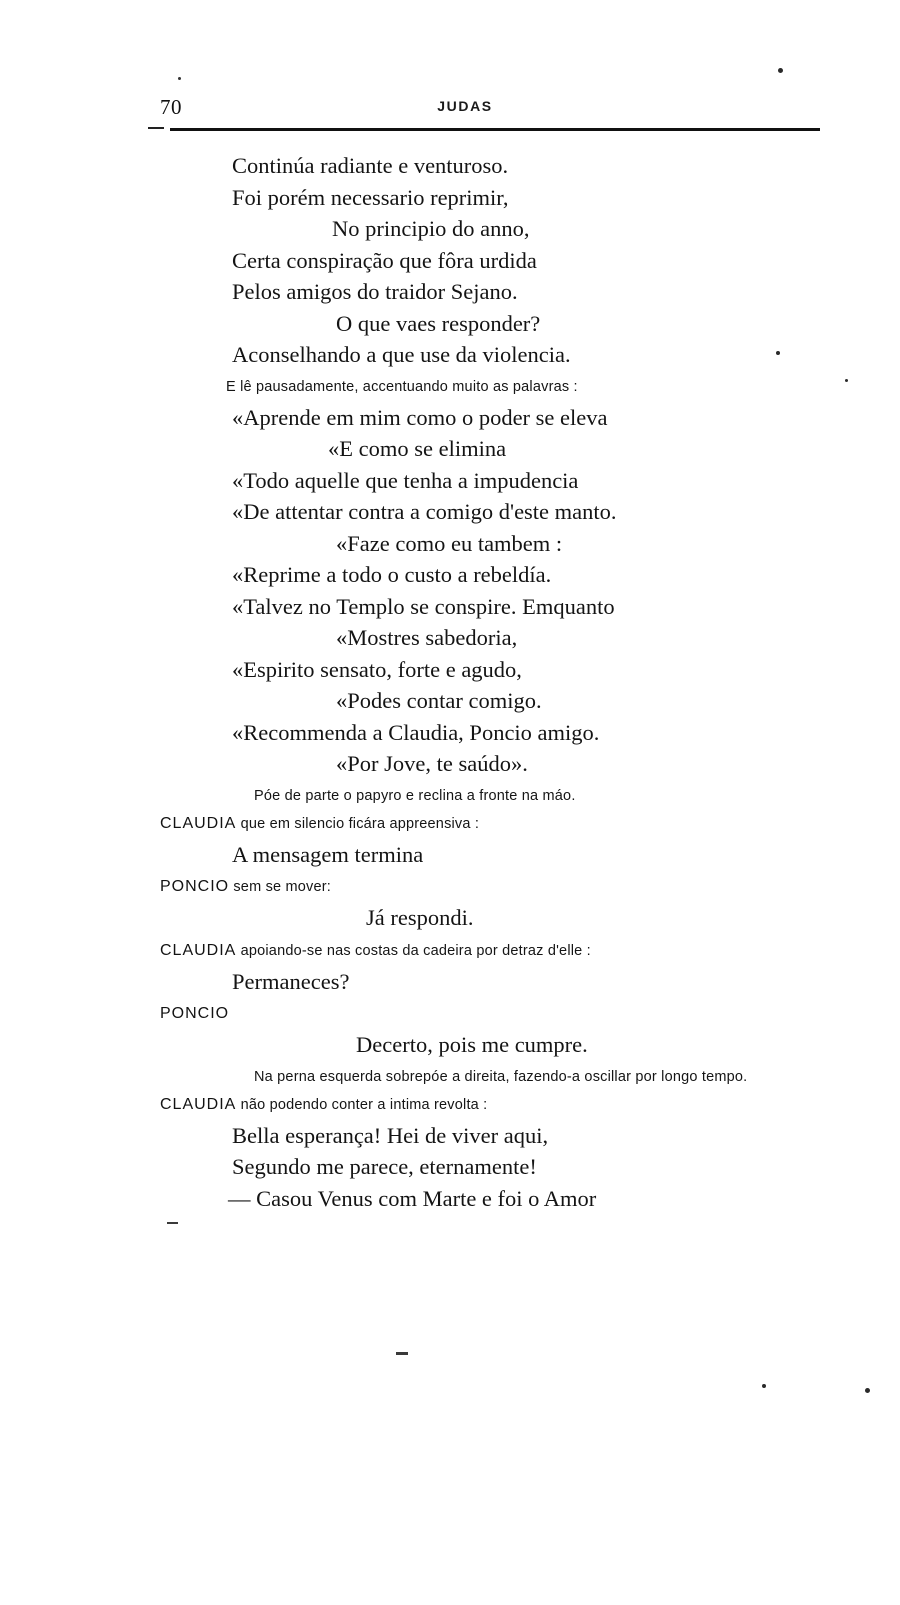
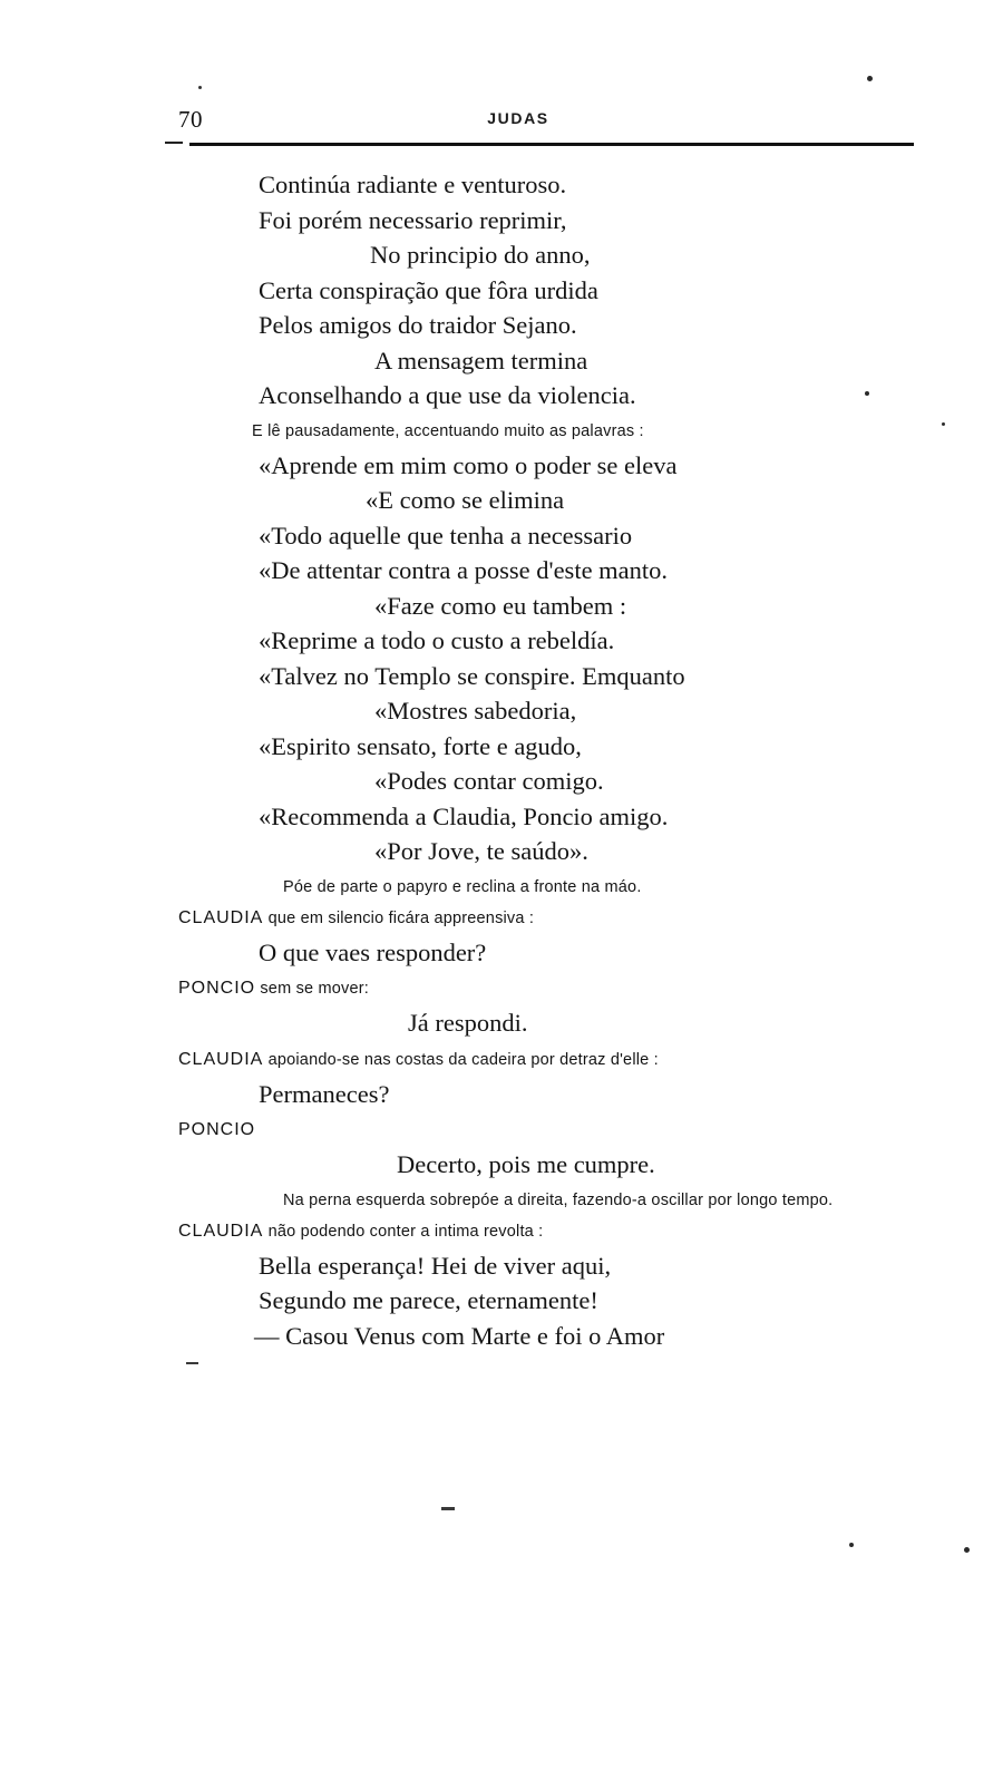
  70
  JUDAS
  Continúa radiante e venturoso.
  Foi porém necessario reprimir,
  No principio do anno,
  Certa conspiração que fôra urdida
  Pelos amigos do traidor Sejano.
- O que vaes responder?
+ A mensagem termina
  Aconselhando a que use da violencia.
  E lê pausadamente, accentuando muito as palavras :
  «Aprende em mim como o poder se eleva
  «E como se elimina
- «Todo aquelle que tenha a impudencia
+ «Todo aquelle que tenha a necessario
- «De attentar contra a comigo d'este manto.
+ «De attentar contra a posse d'este manto.
  «Faze como eu tambem :
  «Reprime a todo o custo a rebeldía.
  «Talvez no Templo se conspire. Emquanto
  «Mostres sabedoria,
  «Espirito sensato, forte e agudo,
  «Podes contar comigo.
  «Recommenda a Claudia, Poncio amigo.
  «Por Jove, te saúdo».
  Póe de parte o papyro e reclina a fronte na máo.
  CLAUDIA que em silencio ficára appreensiva :
- A mensagem termina
+ O que vaes responder?
  PONCIO sem se mover:
  Já respondi.
  CLAUDIA apoiando-se nas costas da cadeira por detraz d'elle :
  Permaneces?
  PONCIO
  Decerto, pois me cumpre.
  Na perna esquerda sobrepóe a direita, fazendo-a oscillar por longo tempo.
  CLAUDIA não podendo conter a intima revolta :
  Bella esperança! Hei de viver aqui,
  Segundo me parece, eternamente!
  — Casou Venus com Marte e foi o Amor
